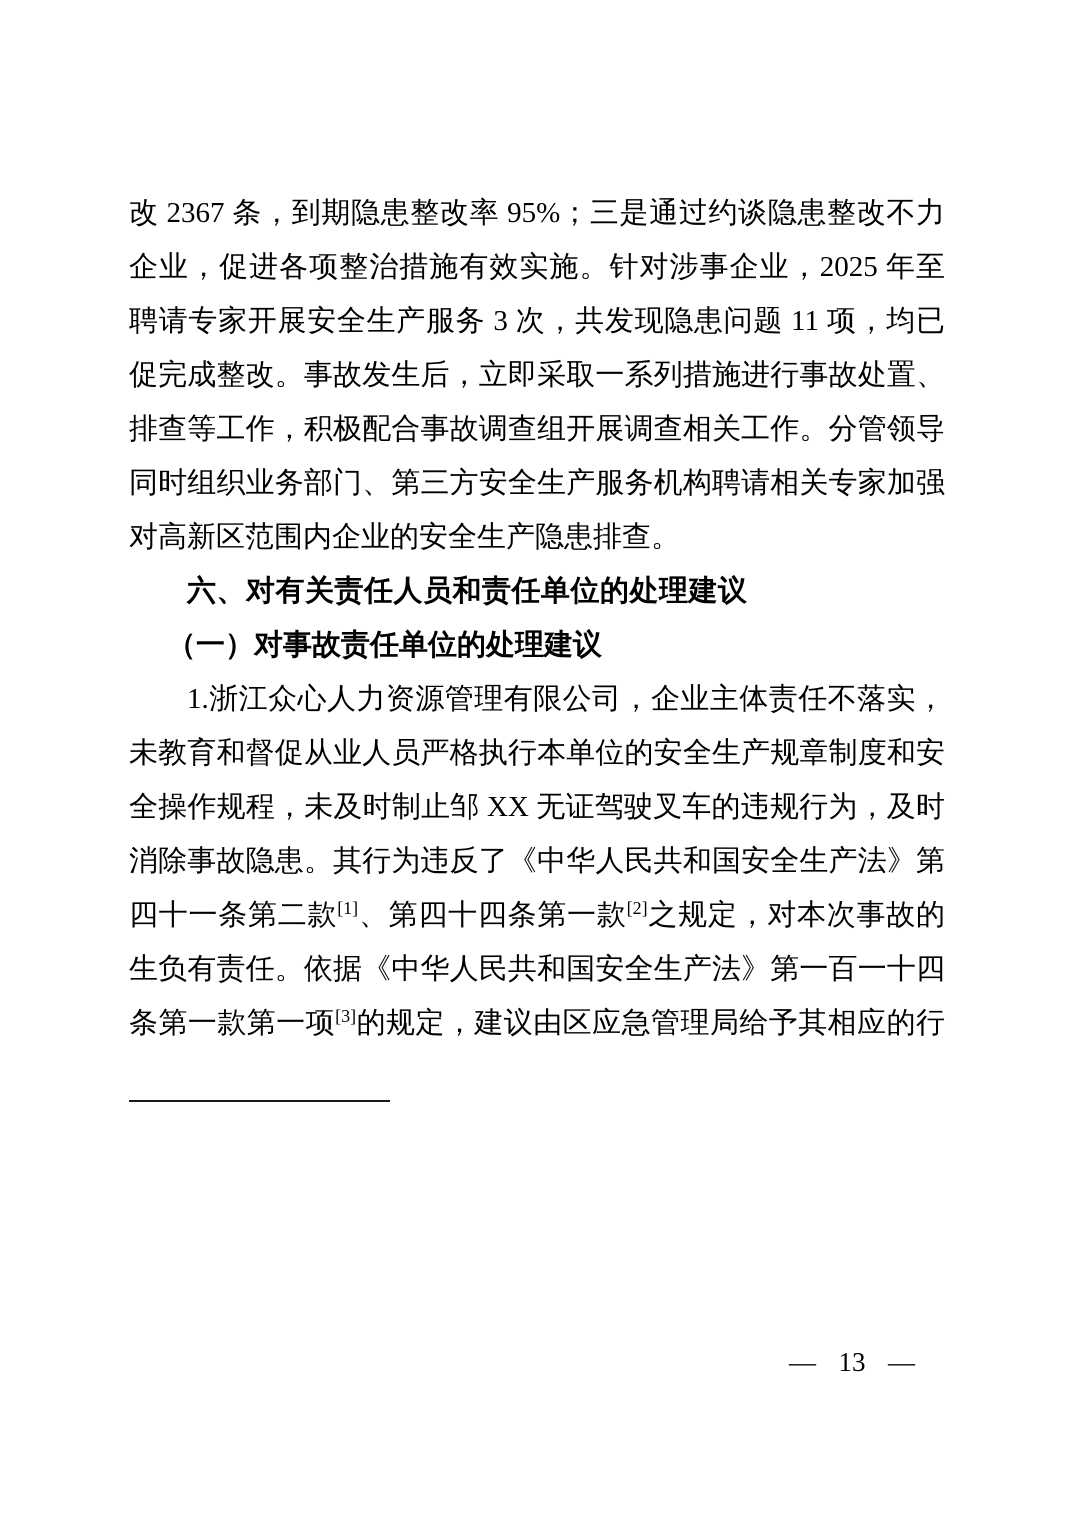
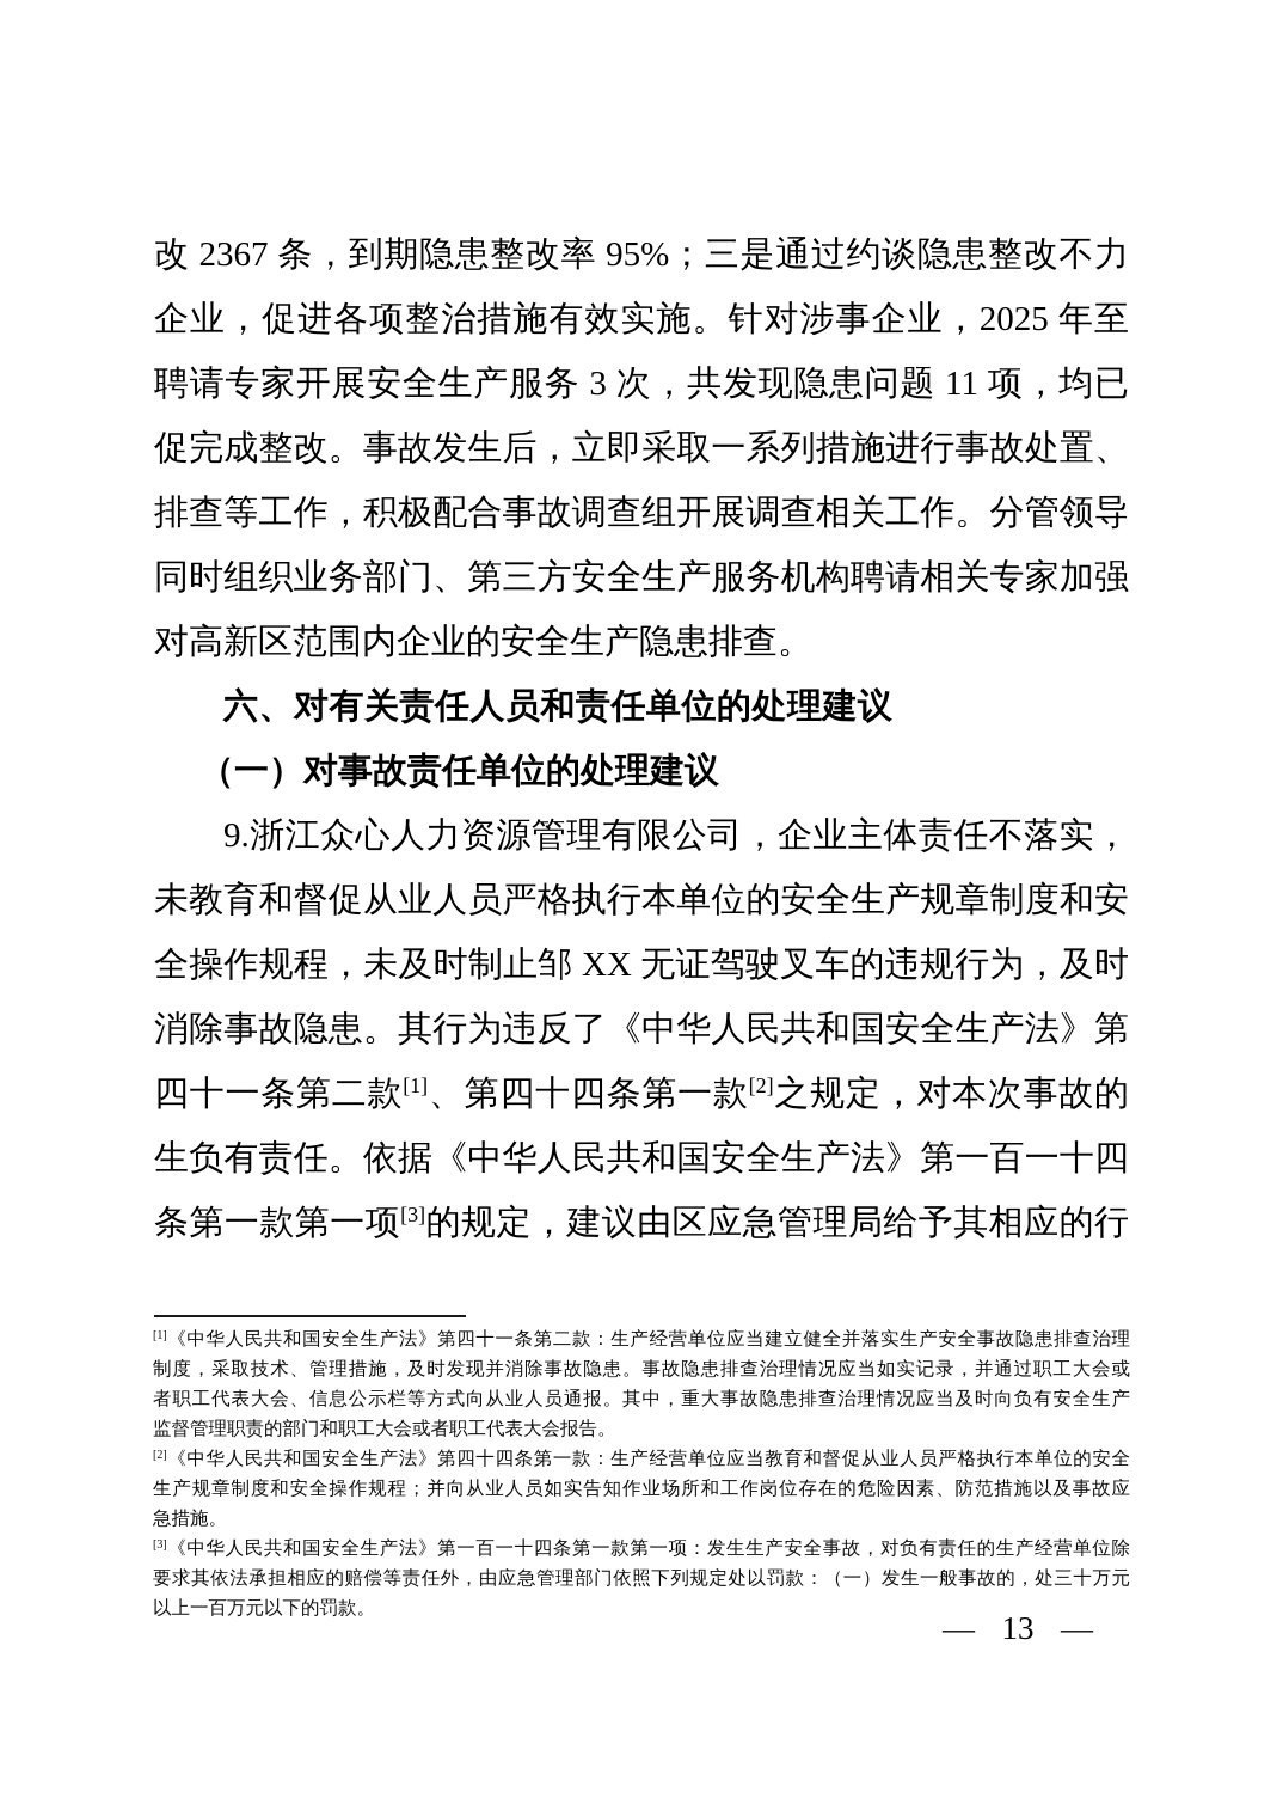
  改 2367 条，到期隐患整改率 95%；三是通过约谈隐患整改不力
  企业，促进各项整治措施有效实施。针对涉事企业，2025 年至
  聘请专家开展安全生产服务 3 次，共发现隐患问题 11 项，均已
  促完成整改。事故发生后，立即采取一系列措施进行事故处置、
  排查等工作，积极配合事故调查组开展调查相关工作。分管领导
  同时组织业务部门、第三方安全生产服务机构聘请相关专家加强
  对高新区范围内企业的安全生产隐患排查。
  六、对有关责任人员和责任单位的处理建议
  （一）对事故责任单位的处理建议
- 1.浙江众心人力资源管理有限公司，企业主体责任不落实，
+ 9.浙江众心人力资源管理有限公司，企业主体责任不落实，
  未教育和督促从业人员严格执行本单位的安全生产规章制度和安
  全操作规程，未及时制止邹 XX 无证驾驶叉车的违规行为，及时
  消除事故隐患。其行为违反了《中华人民共和国安全生产法》第
  四十一条第二款[1]、第四十四条第一款[2]之规定，对本次事故的
  生负有责任。依据《中华人民共和国安全生产法》第一百一十四
  条第一款第一项[3]的规定，建议由区应急管理局给予其相应的行
+ [1]《中华人民共和国安全生产法》第四十一条第二款：生产经营单位应当建立健全并落实生产安全事故隐患排查治理
+ 制度，采取技术、管理措施，及时发现并消除事故隐患。事故隐患排查治理情况应当如实记录，并通过职工大会或
+ 者职工代表大会、信息公示栏等方式向从业人员通报。其中，重大事故隐患排查治理情况应当及时向负有安全生产
+ 监督管理职责的部门和职工大会或者职工代表大会报告。
+ [2]《中华人民共和国安全生产法》第四十四条第一款：生产经营单位应当教育和督促从业人员严格执行本单位的安全
+ 生产规章制度和安全操作规程；并向从业人员如实告知作业场所和工作岗位存在的危险因素、防范措施以及事故应
+ 急措施。
+ [3]《中华人民共和国安全生产法》第一百一十四条第一款第一项：发生生产安全事故，对负有责任的生产经营单位除
+ 要求其依法承担相应的赔偿等责任外，由应急管理部门依照下列规定处以罚款：（一）发生一般事故的，处三十万元
+ 以上一百万元以下的罚款。
  —
  13
  —
